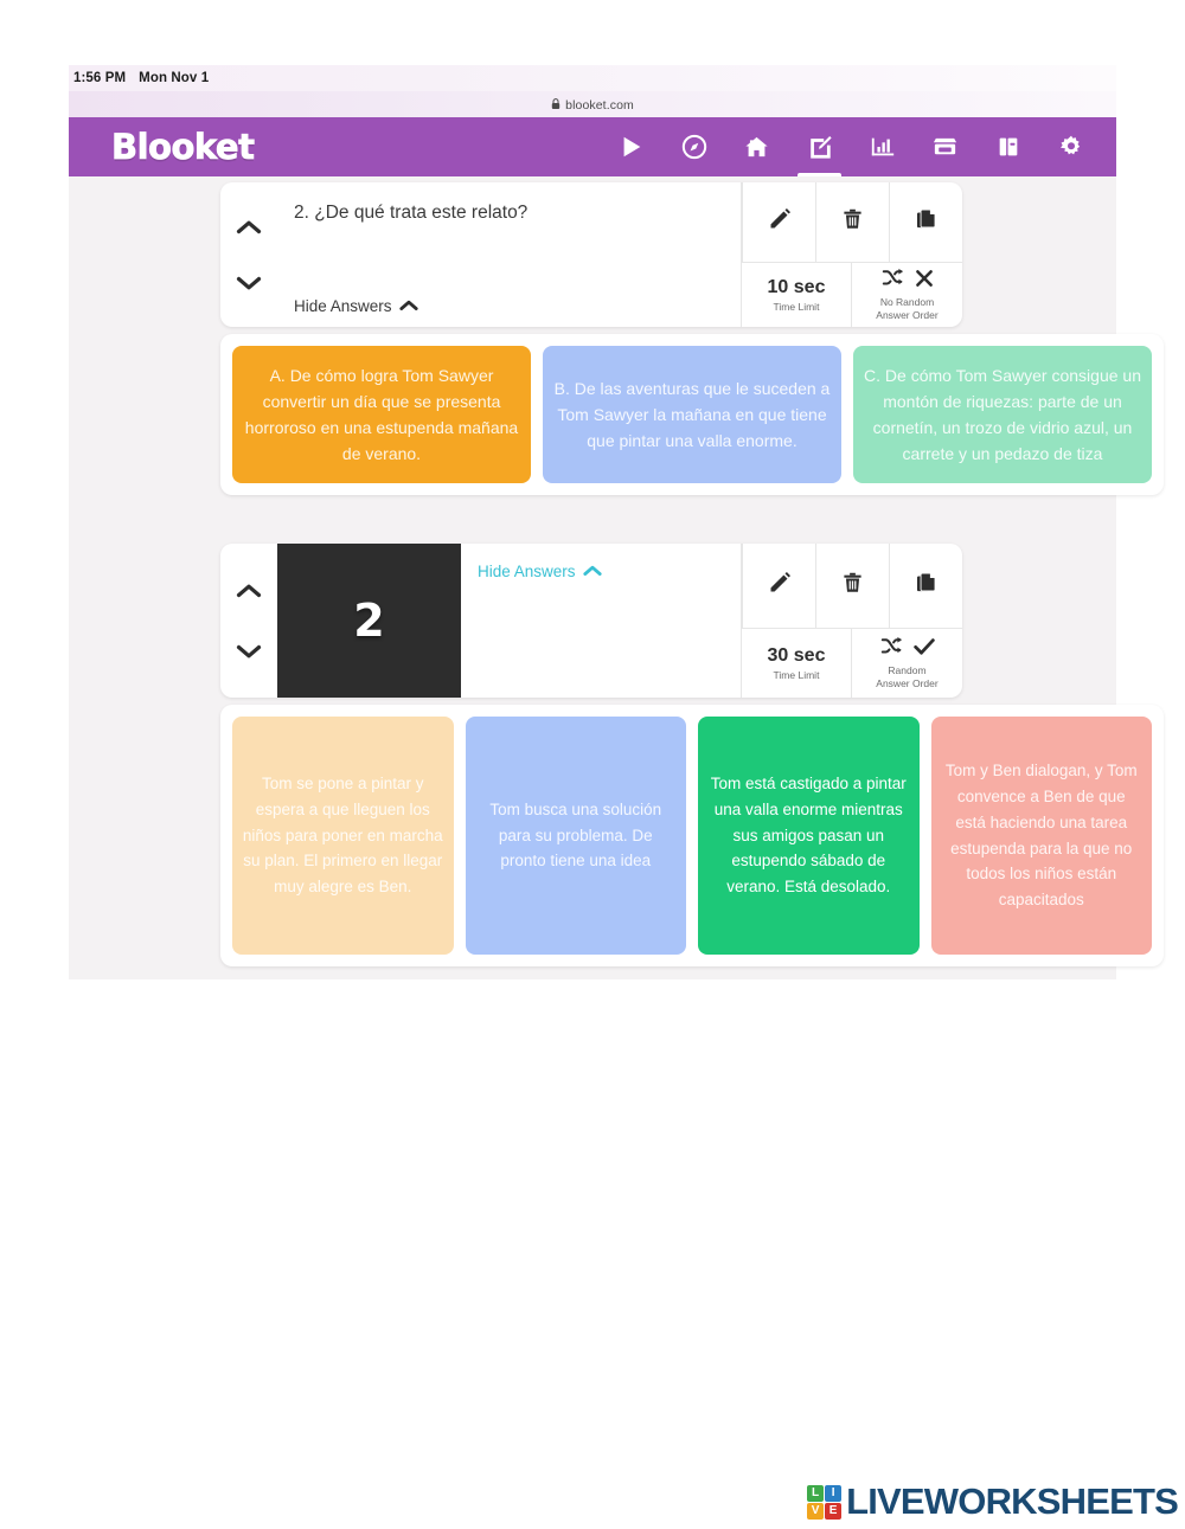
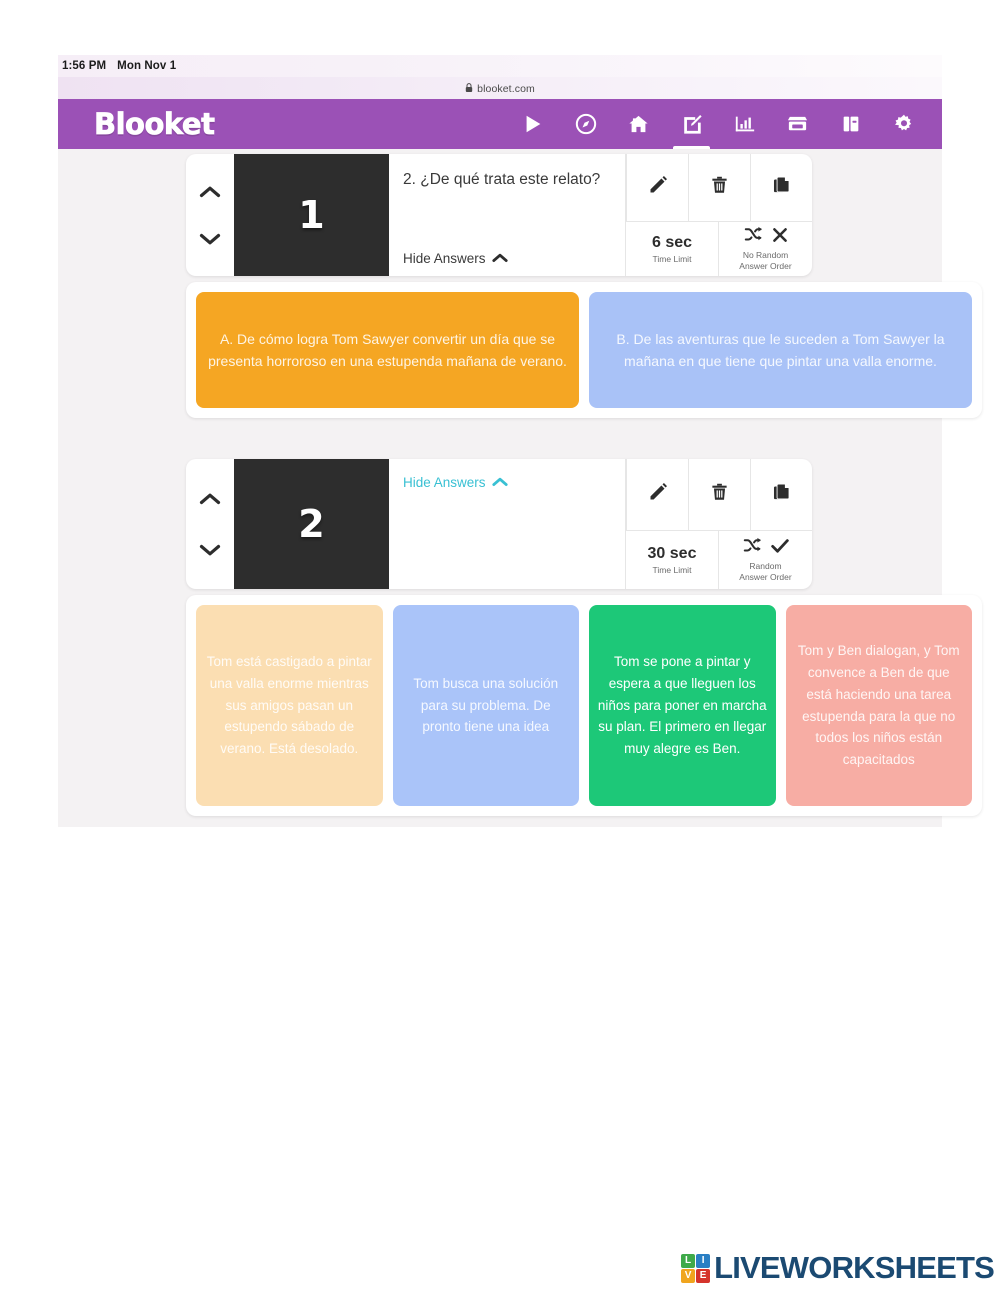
  1:56 PM
  Mon Nov 1
  blooket.com
  Blooket
+ 1
  2. ¿De qué trata este relato?
  Hide Answers
- 10 sec
+ 6 sec
  Time Limit
  No Random
  Answer Order
  A. De cómo logra Tom Sawyer convertir un día que se presenta horroroso en una estupenda mañana de verano.
  B. De las aventuras que le suceden a Tom Sawyer la mañana en que tiene que pintar una valla enorme.
- C. De cómo Tom Sawyer consigue un montón de riquezas: parte de un cornetín, un trozo de vidrio azul, un carrete y un pedazo de tiza
  2
  Hide Answers
  30 sec
  Time Limit
  Random
  Answer Order
- Tom se pone a pintar y espera a que lleguen los niños para poner en marcha su plan. El primero en llegar muy alegre es Ben.
+ Tom está castigado a pintar una valla enorme mientras sus amigos pasan un estupendo sábado de verano. Está desolado.
  Tom busca una solución para su problema. De pronto tiene una idea
- Tom está castigado a pintar una valla enorme mientras sus amigos pasan un estupendo sábado de verano. Está desolado.
+ Tom se pone a pintar y espera a que lleguen los niños para poner en marcha su plan. El primero en llegar muy alegre es Ben.
  Tom y Ben dialogan, y Tom convence a Ben de que está haciendo una tarea estupenda para la que no todos los niños están capacitados
  L
  I
  V
  E
  LIVEWORKSHEETS
